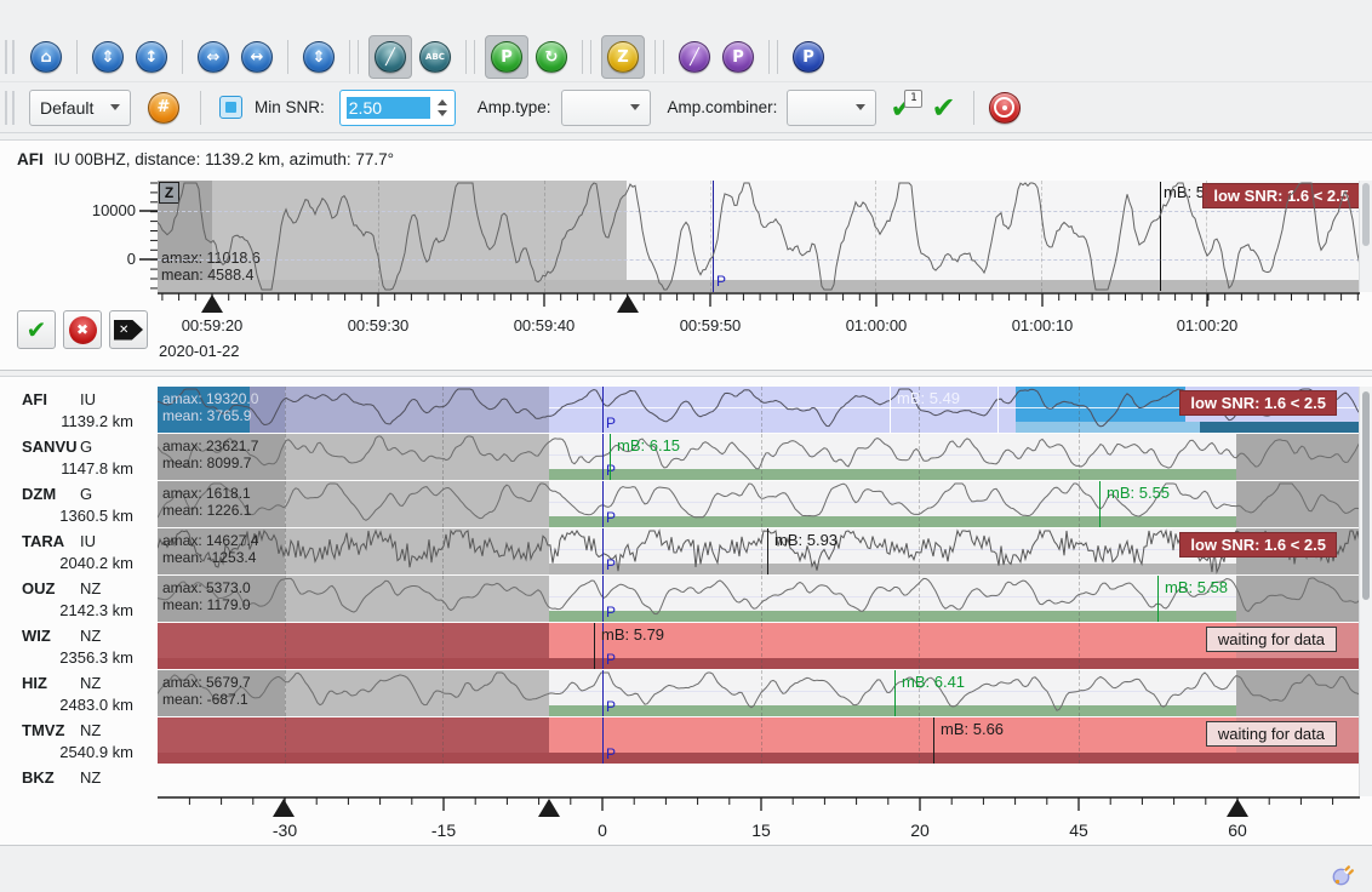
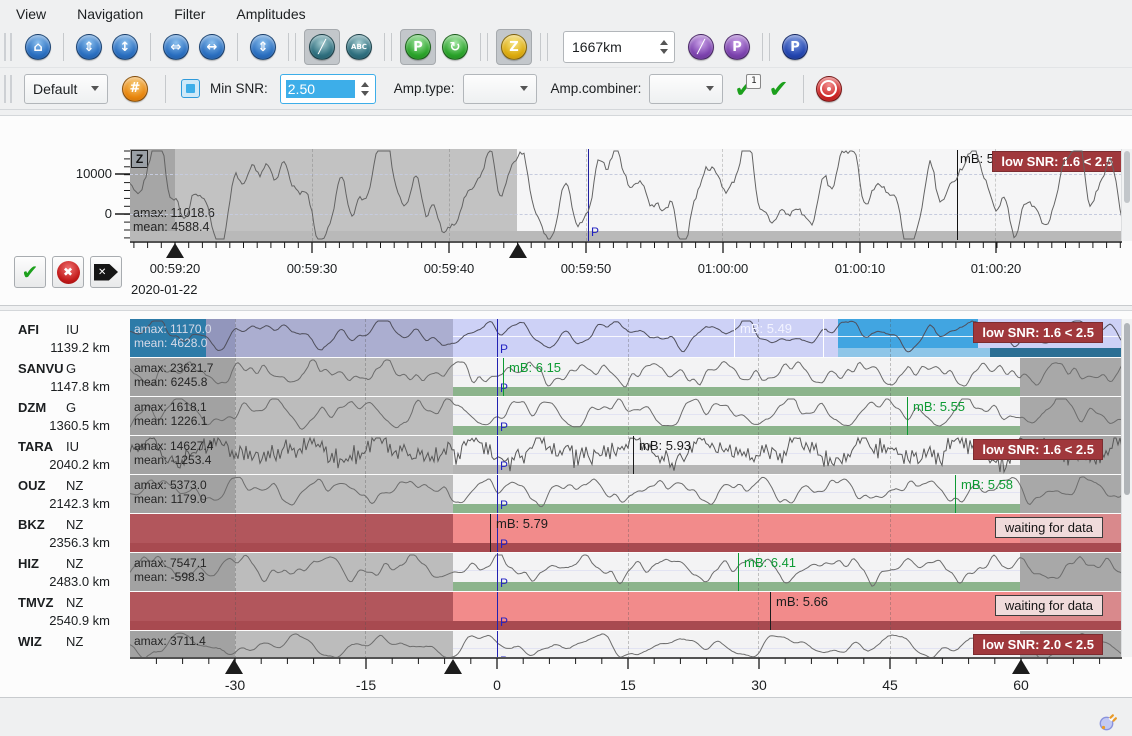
+ View
+ Navigation
+ Filter
+ Amplitudes
  ⌂
  ⇕
  ↕
  ⇔
  ↔
  ⇕
  ╱
  ABC
  P
  ↻
  Z
+ 1667km
  ╱
  P
  P
  Default
  #
  Min SNR:
  2.50
  Amp.type:
  Amp.combiner:
  ✔
  1
  ✔
- AFI IU 00BHZ, distance: 1139.2 km, azimuth: 77.7°
  10000
  0
  P
  low SNR: 1.6 < 2.5
  Z
  amax: 11018.6
  mean: 4588.4
  2020-01-22
  ✔
  ✖
  ✕
  00:59:20
  00:59:30
  00:59:40
  00:59:50
  01:00:00
  01:00:10
  01:00:20
  AFI
  IU
  1139.2 km
  P
  mB: 5.49
- amax: 19320.0
+ amax: 11170.0
- mean: 3765.9
+ mean: 4628.0
  low SNR: 1.6 < 2.5
  SANVU
  G
  1147.8 km
  P
  mB: 6.15
  amax: 23621.7
- mean: 8099.7
+ mean: 6245.8
  DZM
  G
  1360.5 km
  P
  mB: 5.55
  amax: 1618.1
  mean: 1226.1
  TARA
  IU
  2040.2 km
  P
  mB: 5.93
  amax: 14627.4
  mean: -1253.4
  low SNR: 1.6 < 2.5
  OUZ
  NZ
  2142.3 km
  P
  mB: 5.58
  amax: 5373.0
  mean: 1179.0
- WIZ
+ BKZ
  NZ
  2356.3 km
  P
  mB: 5.79
  waiting for data
  HIZ
  NZ
  2483.0 km
  P
  mB: 6.41
- amax: 5679.7
+ amax: 7547.1
- mean: -687.1
+ mean: -598.3
  TMVZ
  NZ
  2540.9 km
  P
  mB: 5.66
  waiting for data
- BKZ
+ WIZ
  NZ
+ amax: 3711.4
+ low SNR: 2.0 < 2.5
  -30
  -15
  0
  15
- 20
+ 30
  45
  60
